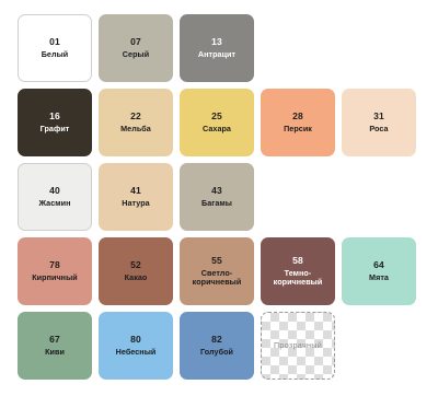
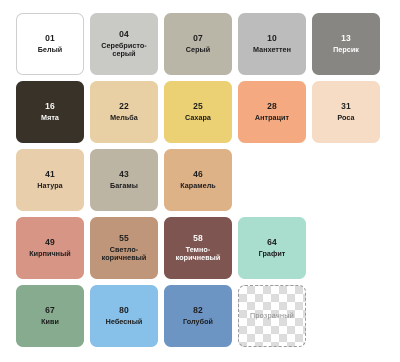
  01
  Белый
+ 04
+ Серебристо-
+ серый
  07
  Серый
+ 10
+ Манхеттен
  13
- Антрацит
+ Персик
  16
- Графит
+ Мята
  22
  Мельба
  25
  Сахара
  28
- Персик
+ Антрацит
  31
  Роса
- 40
- Жасмин
  41
  Натура
  43
  Багамы
+ 46
+ Карамель
- 78
+ 49
  Кирпичный
- 52
- Какао
  55
  Светло-
  коричневый
  58
  Темно-
  коричневый
  64
- Мята
+ Графит
  67
  Киви
  80
  Небесный
  82
  Голубой
  Прозрачный
